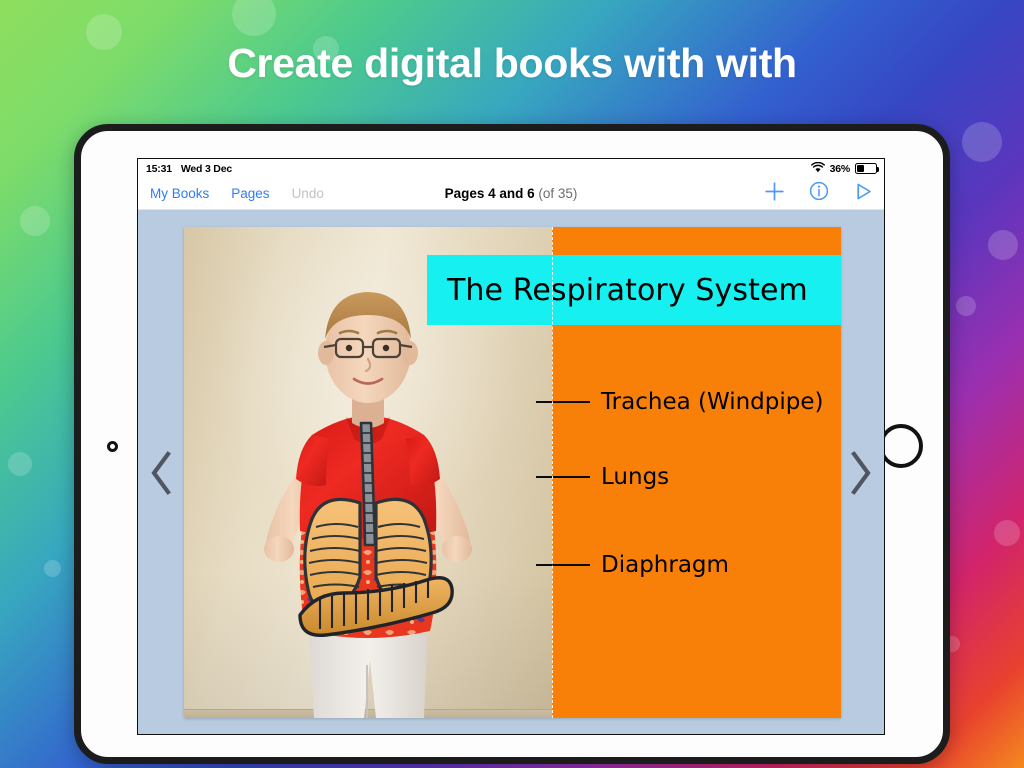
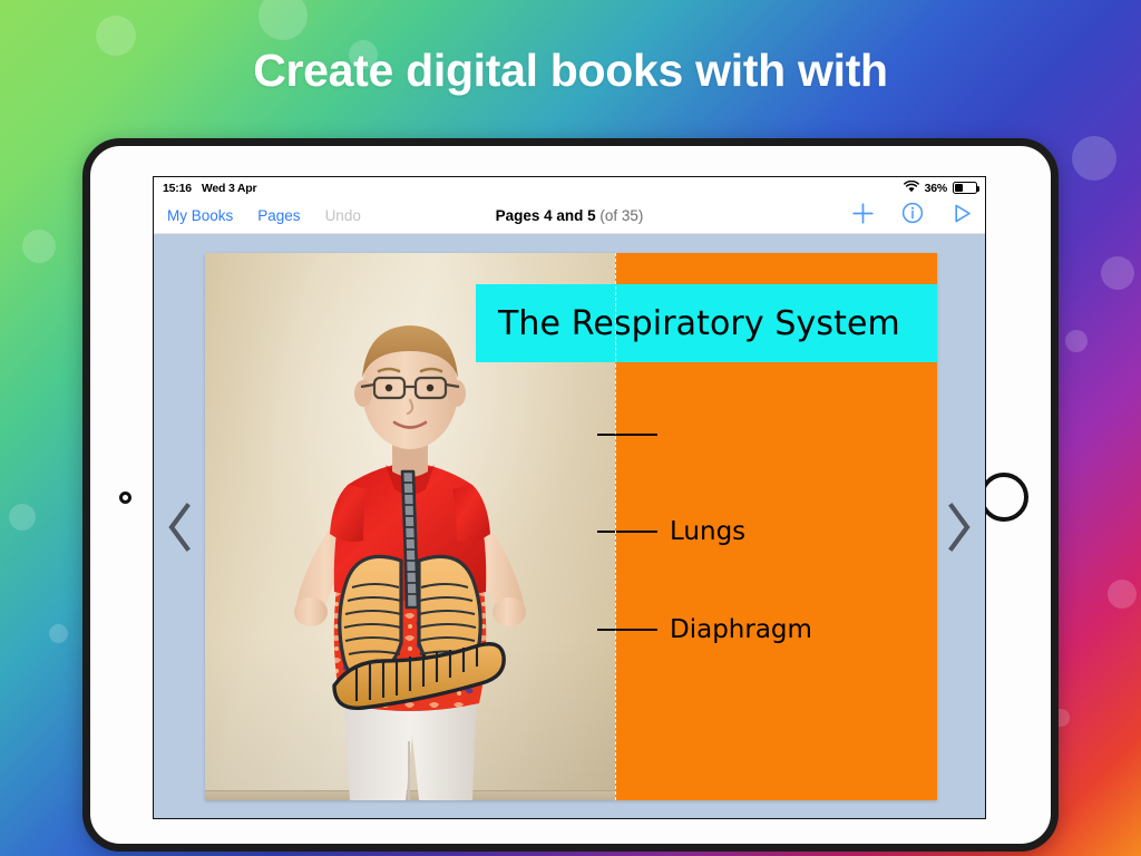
  Create digital books with with
- 15:31
+ 15:16
- Wed 3 Dec
+ Wed 3 Apr
  36%
  My Books
  Pages
  Undo
- Pages 4 and 6 (of 35)
+ Pages 4 and 5 (of 35)
  The Respiratory System
- Trachea (Windpipe)
  Lungs
  Diaphragm
